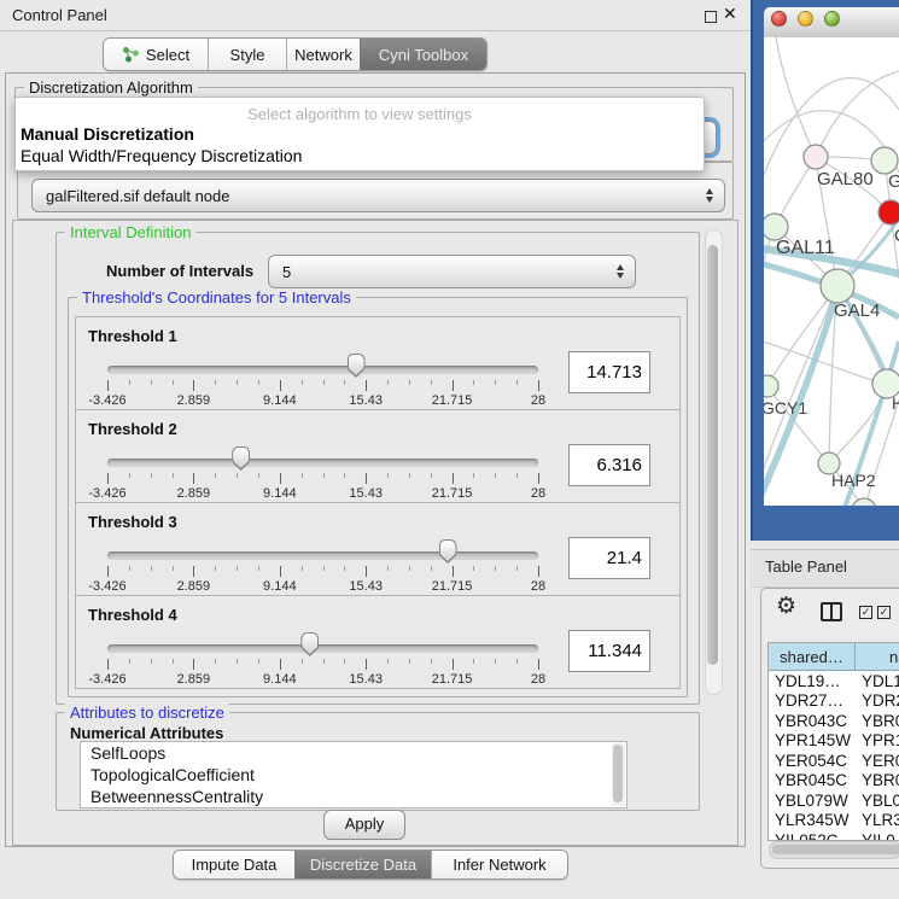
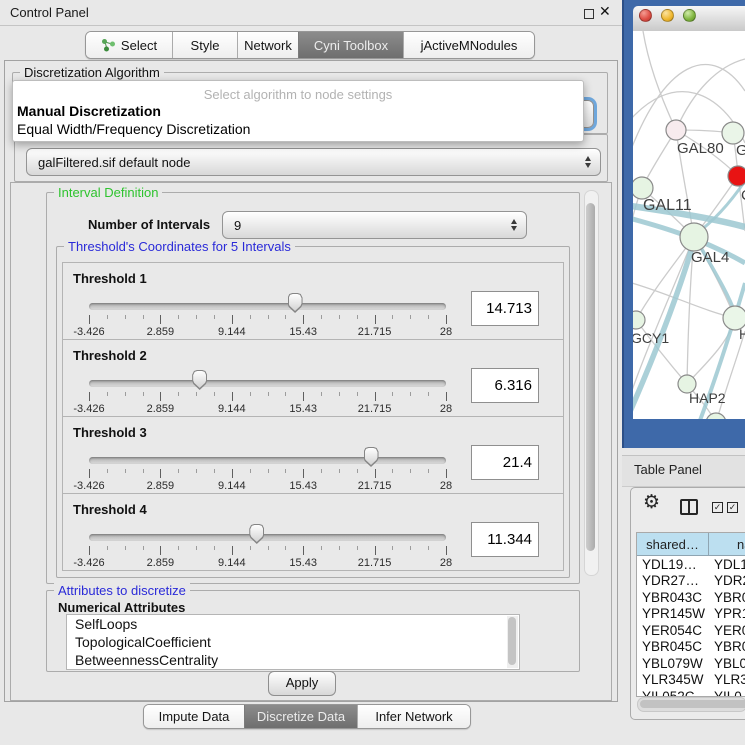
  Control Panel
  ✕
  Select
  Style
  Network
  Cyni Toolbox
+ jActiveMNodules
  Discretization Algorithm
  galFiltered.sif default node
  Interval Definition
  Number of Intervals
- 5
+ 9
  Threshold's Coordinates for 5 Intervals
  Threshold 1
  -3.426
  2.859
  9.144
  15.43
  21.715
  28
  14.713
  Threshold 2
  -3.426
  2.859
  9.144
  15.43
  21.715
  28
  6.316
  Threshold 3
  -3.426
  2.859
  9.144
  15.43
  21.715
  28
  21.4
  Threshold 4
  -3.426
  2.859
  9.144
  15.43
  21.715
  28
  11.344
  Attributes to discretize
  Numerical Attributes
  SelfLoops
  TopologicalCoefficient
  BetweennessCentrality
  Apply
- Select algorithm to view settings
+ Select algorithm to node settings
  Manual Discretization
  Equal Width/Frequency Discretization
  Impute Data
  Discretize Data
  Infer Network
  GAL80
  GAL11
  GAL4
  GCY1
  H
  HAP2
  Table Panel
  ⚙
  ✓
  ✓
  shared…
  YDL19…
  YDL1
  YDR27…
  YDR
  YBR043C
  YBR
  YPR145W
  YPR
  YER054C
  YER
  YBR045C
  YBR
  YBL079W
  YBL0
  YLR345W
  YLR3
